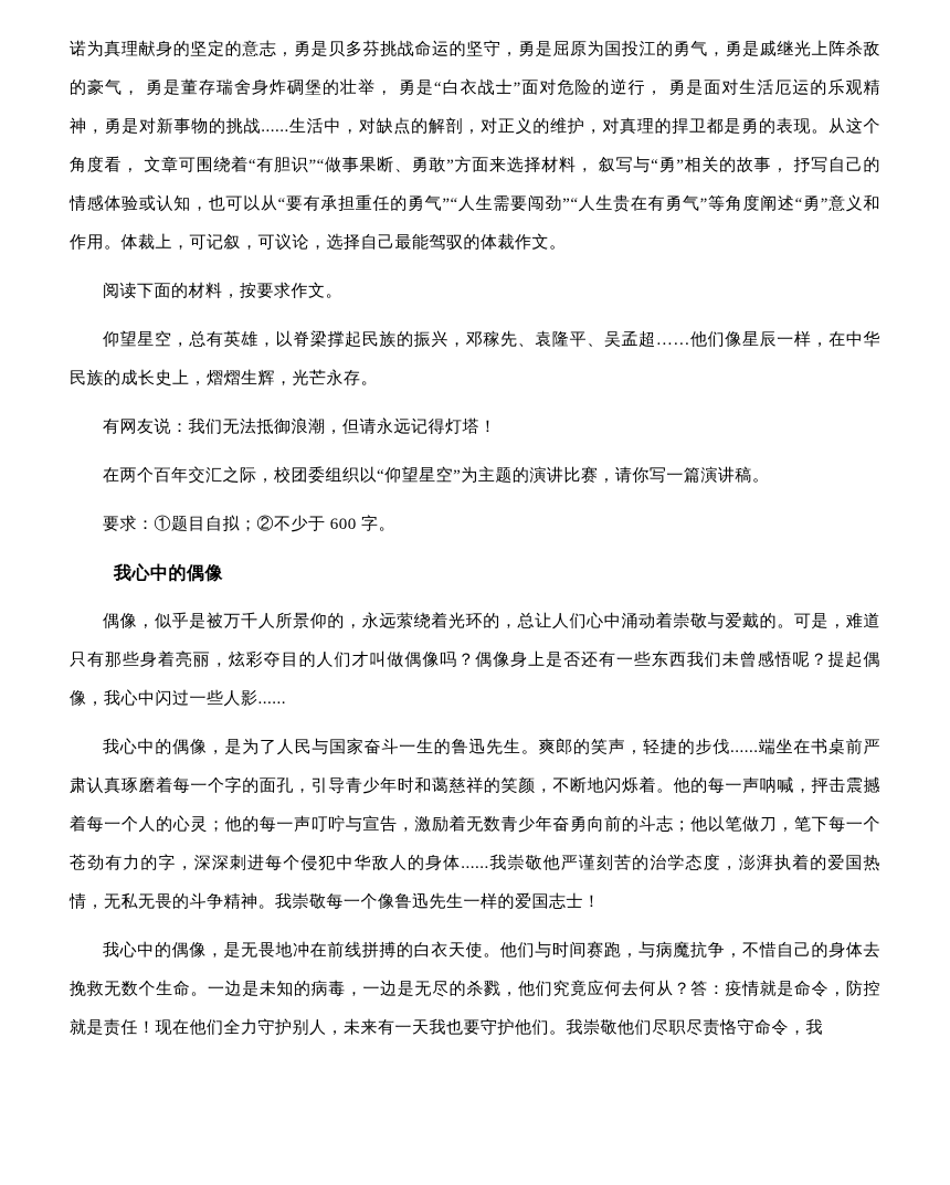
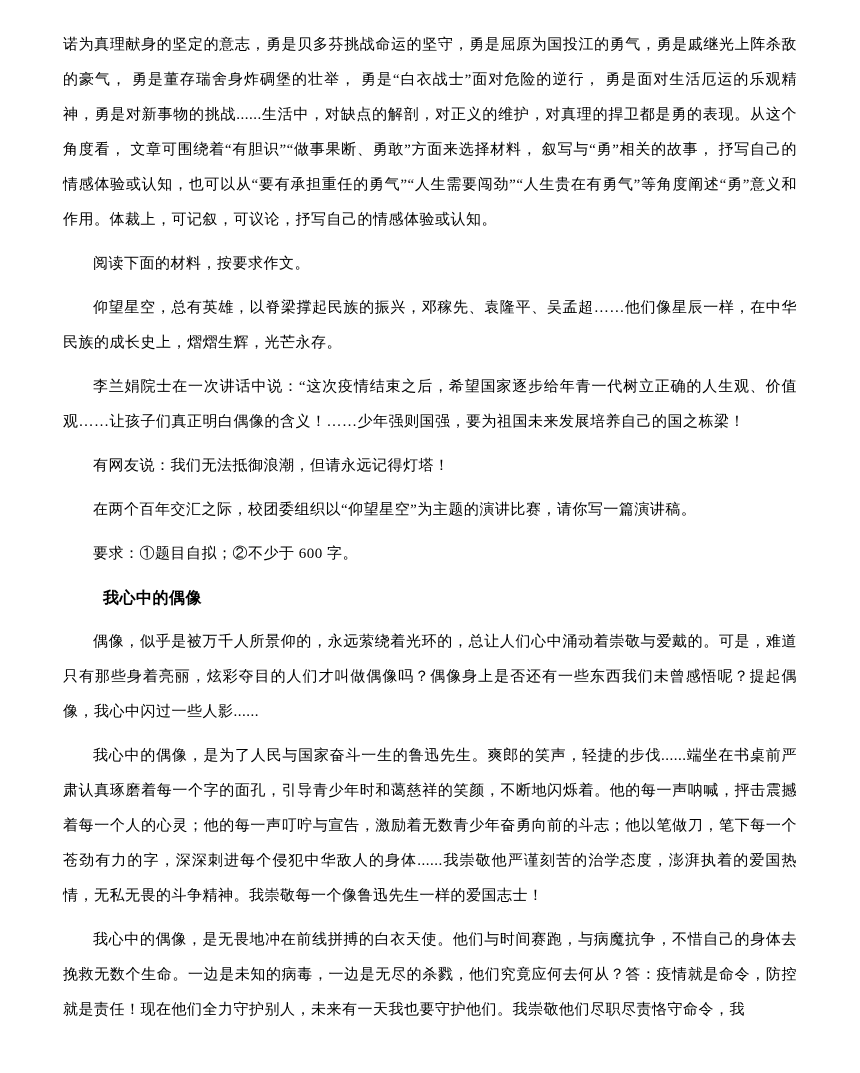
- 诺为真理献身的坚定的意志，勇是贝多芬挑战命运的坚守，勇是屈原为国投江的勇气，勇是戚继光上阵杀敌的豪气， 勇是董存瑞舍身炸碉堡的壮举， 勇是“白衣战士”面对危险的逆行， 勇是面对生活厄运的乐观精神，勇是对新事物的挑战......生活中，对缺点的解剖，对正义的维护，对真理的捍卫都是勇的表现。从这个角度看， 文章可围绕着“有胆识”“做事果断、勇敢”方面来选择材料， 叙写与“勇”相关的故事， 抒写自己的情感体验或认知，也可以从“要有承担重任的勇气”“人生需要闯劲”“人生贵在有勇气”等角度阐述“勇”意义和作用。体裁上，可记叙，可议论，选择自己最能驾驭的体裁作文。
+ 诺为真理献身的坚定的意志，勇是贝多芬挑战命运的坚守，勇是屈原为国投江的勇气，勇是戚继光上阵杀敌的豪气， 勇是董存瑞舍身炸碉堡的壮举， 勇是“白衣战士”面对危险的逆行， 勇是面对生活厄运的乐观精神，勇是对新事物的挑战......生活中，对缺点的解剖，对正义的维护，对真理的捍卫都是勇的表现。从这个角度看， 文章可围绕着“有胆识”“做事果断、勇敢”方面来选择材料， 叙写与“勇”相关的故事， 抒写自己的情感体验或认知，也可以从“要有承担重任的勇气”“人生需要闯劲”“人生贵在有勇气”等角度阐述“勇”意义和作用。体裁上，可记叙，可议论，抒写自己的情感体验或认知。
  阅读下面的材料，按要求作文。
  仰望星空，总有英雄，以脊梁撑起民族的振兴，邓稼先、袁隆平、吴孟超……他们像星辰一样，在中华民族的成长史上，熠熠生辉，光芒永存。
+ 李兰娟院士在一次讲话中说：“这次疫情结束之后，希望国家逐步给年青一代树立正确的人生观、价值观……让孩子们真正明白偶像的含义！……少年强则国强，要为祖国未来发展培养自己的国之栋梁！
  有网友说：我们无法抵御浪潮，但请永远记得灯塔！
  在两个百年交汇之际，校团委组织以“仰望星空”为主题的演讲比赛，请你写一篇演讲稿。
  要求：①题目自拟；②不少于 600 字。
  我心中的偶像
  偶像，似乎是被万千人所景仰的，永远萦绕着光环的，总让人们心中涌动着崇敬与爱戴的。可是，难道只有那些身着亮丽，炫彩夺目的人们才叫做偶像吗？偶像身上是否还有一些东西我们未曾感悟呢？提起偶像，我心中闪过一些人影......
  我心中的偶像，是为了人民与国家奋斗一生的鲁迅先生。爽郎的笑声，轻捷的步伐......端坐在书桌前严肃认真琢磨着每一个字的面孔，引导青少年时和蔼慈祥的笑颜，不断地闪烁着。他的每一声呐喊，抨击震撼着每一个人的心灵；他的每一声叮咛与宣告，激励着无数青少年奋勇向前的斗志；他以笔做刀，笔下每一个苍劲有力的字，深深刺进每个侵犯中华敌人的身体......我崇敬他严谨刻苦的治学态度，澎湃执着的爱国热情，无私无畏的斗争精神。我崇敬每一个像鲁迅先生一样的爱国志士！
  我心中的偶像，是无畏地冲在前线拼搏的白衣天使。他们与时间赛跑，与病魔抗争，不惜自己的身体去挽救无数个生命。一边是未知的病毒，一边是无尽的杀戮，他们究竟应何去何从？答：疫情就是命令，防控就是责任！现在他们全力守护别人，未来有一天我也要守护他们。我崇敬他们尽职尽责恪守命令，我
